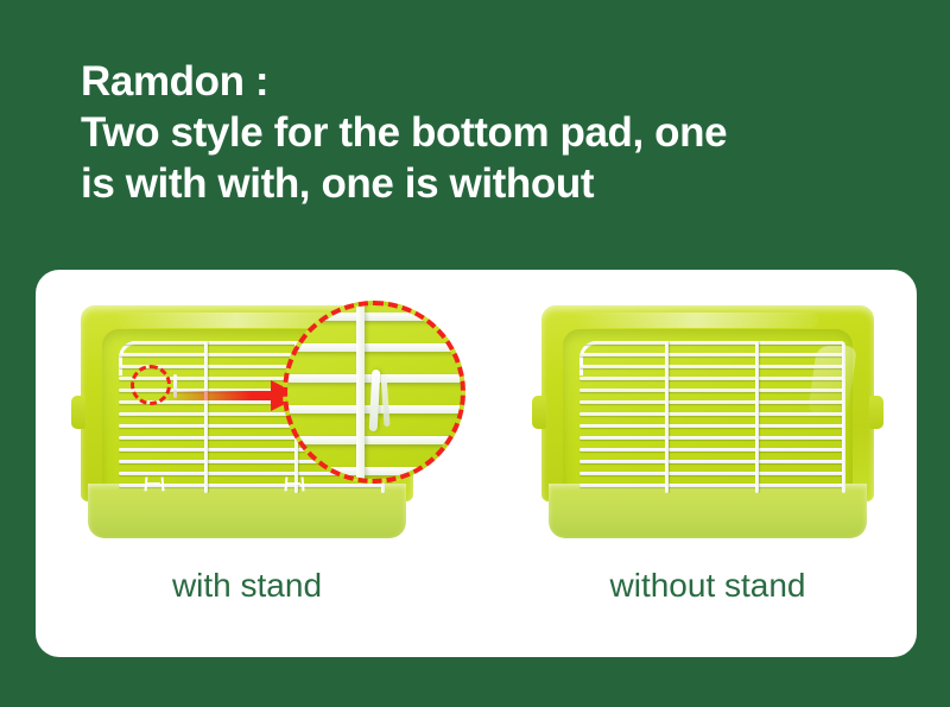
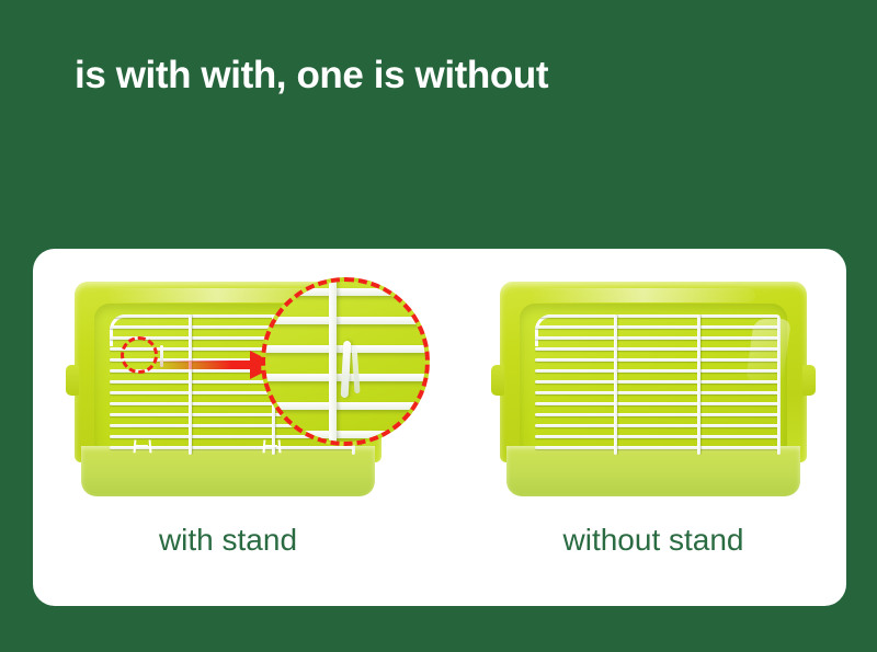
- Ramdon :
- Two style for the bottom pad, one
  is with with, one is without
  with stand
  without stand
